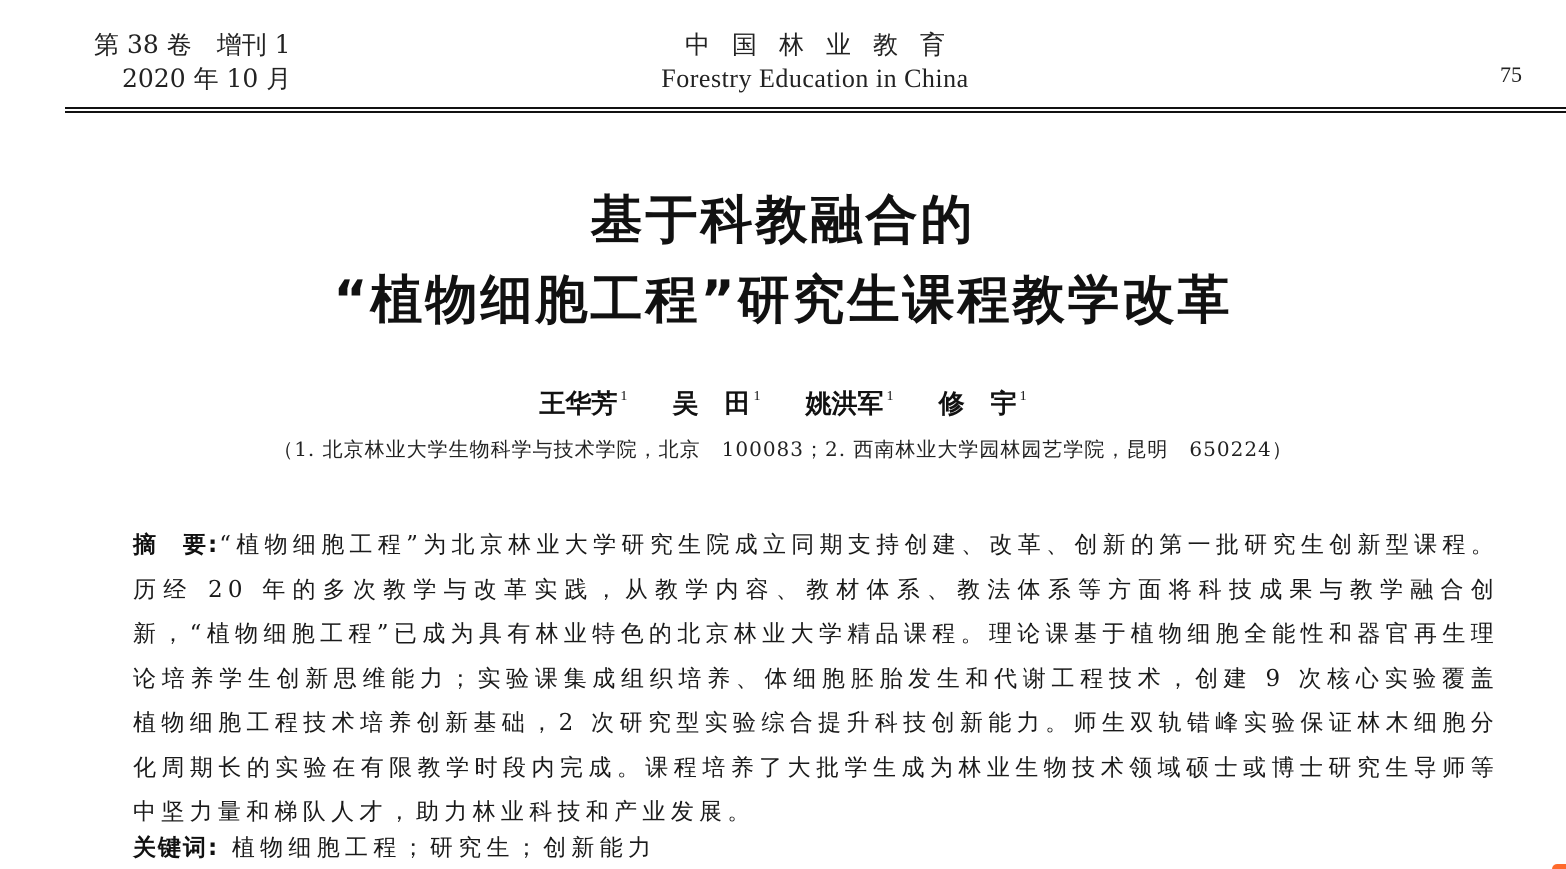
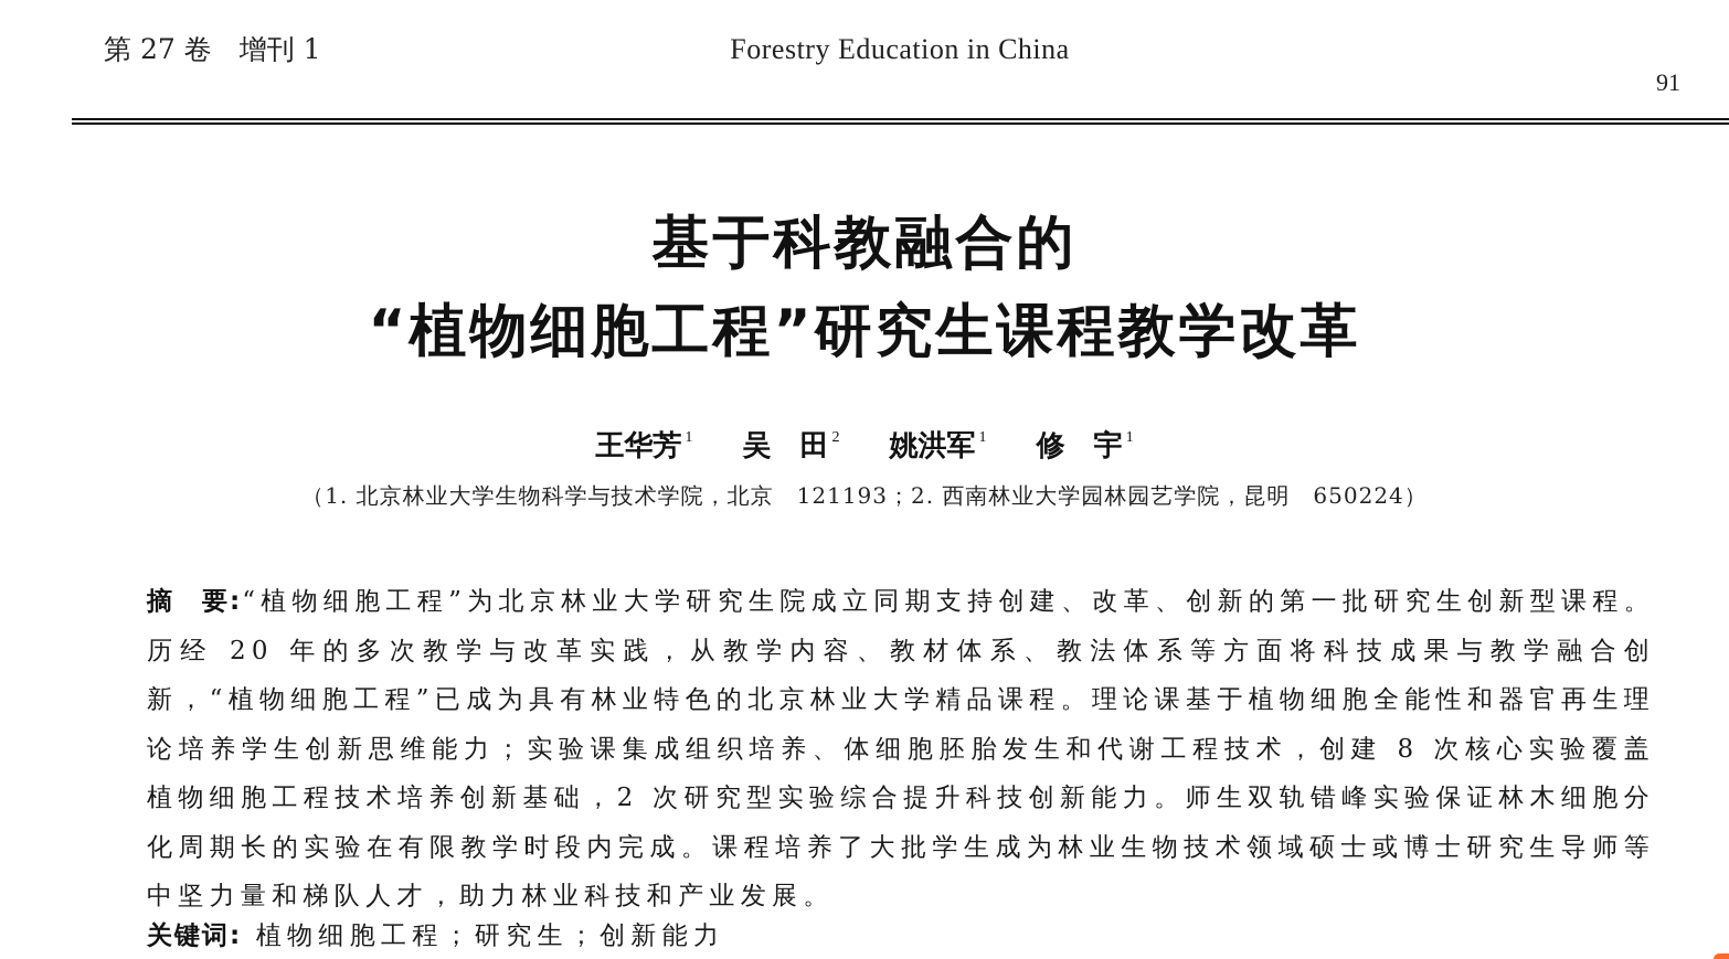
- 第 38 卷 增刊 1
+ 第 27 卷 增刊 1
- 2020 年 10 月
- 中国林业教育
  Forestry Education in China
- 75
+ 91
  基于科教融合的
  “植物细胞工程”研究生课程教学改革
- 王华芳 1 吴 田 1 姚洪军 1 修 宇 1
+ 王华芳 1 吴 田 2 姚洪军 1 修 宇 1
- （1. 北京林业大学生物科学与技术学院，北京 100083；2. 西南林业大学园林园艺学院，昆明 650224）
+ （1. 北京林业大学生物科学与技术学院，北京 121193；2. 西南林业大学园林园艺学院，昆明 650224）
- 摘 要:“植物细胞工程”为北京林业大学研究生院成立同期支持创建、改革、创新的第一批研究生创新型课程。历经 20 年的多次教学与改革实践，从教学内容、教材体系、教法体系等方面将科技成果与教学融合创新，“植物细胞工程”已成为具有林业特色的北京林业大学精品课程。理论课基于植物细胞全能性和器官再生理论培养学生创新思维能力；实验课集成组织培养、体细胞胚胎发生和代谢工程技术，创建 9 次核心实验覆盖植物细胞工程技术培养创新基础，2 次研究型实验综合提升科技创新能力。师生双轨错峰实验保证林木细胞分化周期长的实验在有限教学时段内完成。课程培养了大批学生成为林业生物技术领域硕士或博士研究生导师等中坚力量和梯队人才，助力林业科技和产业发展。
+ 摘 要:“植物细胞工程”为北京林业大学研究生院成立同期支持创建、改革、创新的第一批研究生创新型课程。历经 20 年的多次教学与改革实践，从教学内容、教材体系、教法体系等方面将科技成果与教学融合创新，“植物细胞工程”已成为具有林业特色的北京林业大学精品课程。理论课基于植物细胞全能性和器官再生理论培养学生创新思维能力；实验课集成组织培养、体细胞胚胎发生和代谢工程技术，创建 8 次核心实验覆盖植物细胞工程技术培养创新基础，2 次研究型实验综合提升科技创新能力。师生双轨错峰实验保证林木细胞分化周期长的实验在有限教学时段内完成。课程培养了大批学生成为林业生物技术领域硕士或博士研究生导师等中坚力量和梯队人才，助力林业科技和产业发展。
  关键词: 植物细胞工程；研究生；创新能力
